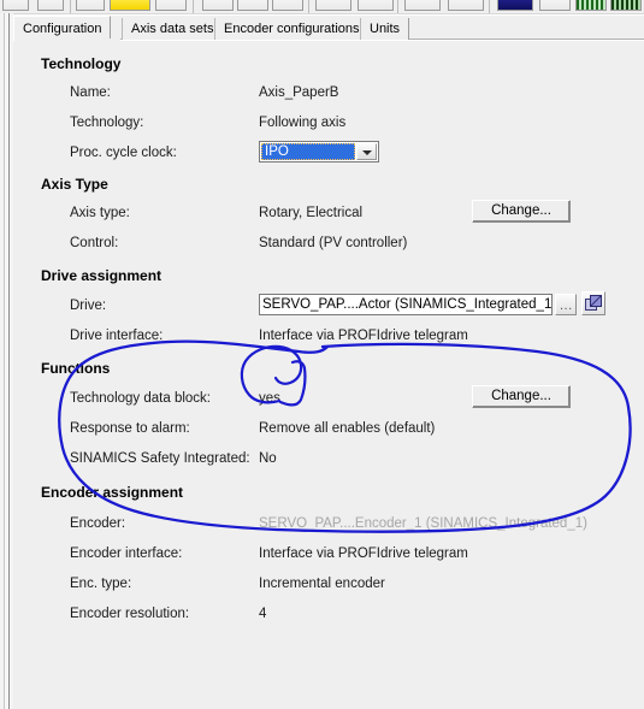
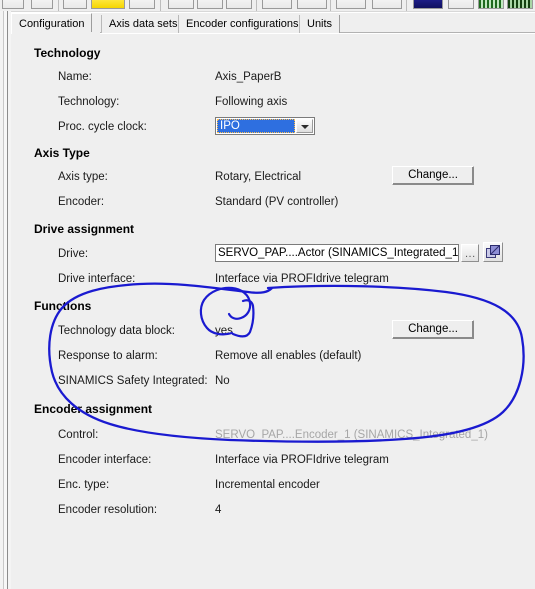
  Configuration
  Axis data sets
  Encoder configurations
  Units
  Technology
  Name:
  Axis_PaperB
  Technology:
  Following axis
  Proc. cycle clock:
  IPO
  Axis Type
  Axis type:
  Rotary, Electrical
  Change...
- Control:
+ Encoder:
  Standard (PV controller)
  Drive assignment
  Drive:
  SERVO_PAP....Actor (SINAMICS_Integrated_1
  ...
  Drive interface:
  Interface via PROFIdrive telegram
  Funcions
  Technology data block:
  yes
  Change...
  Response to alarm:
  Remove all enables (default)
  SINAMICS Safety Integrated:
  No
  Encode assignment
- Encoder:
+ Control:
  SERVO_PAP....Encoder_1 (SINAMICS_Intated_1)
  Encoder interface:
  Interface via PROFIdrive telegram
  Enc. type:
  Incremental encoder
  Encoder resolution:
  4
